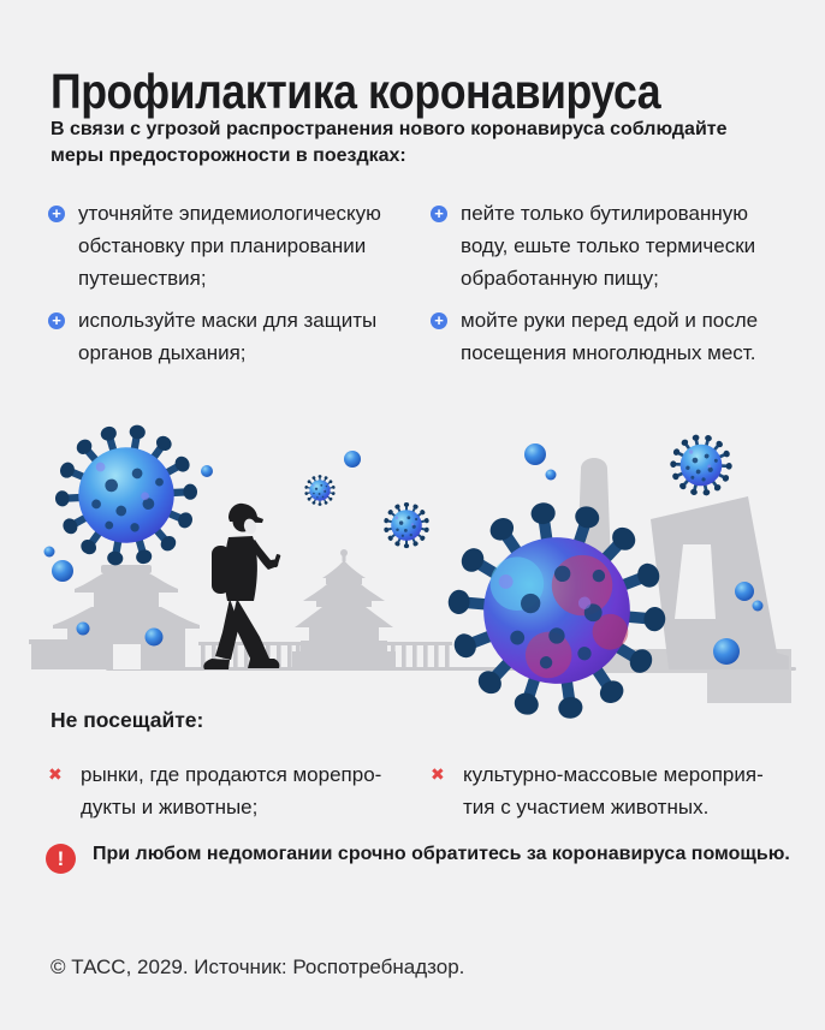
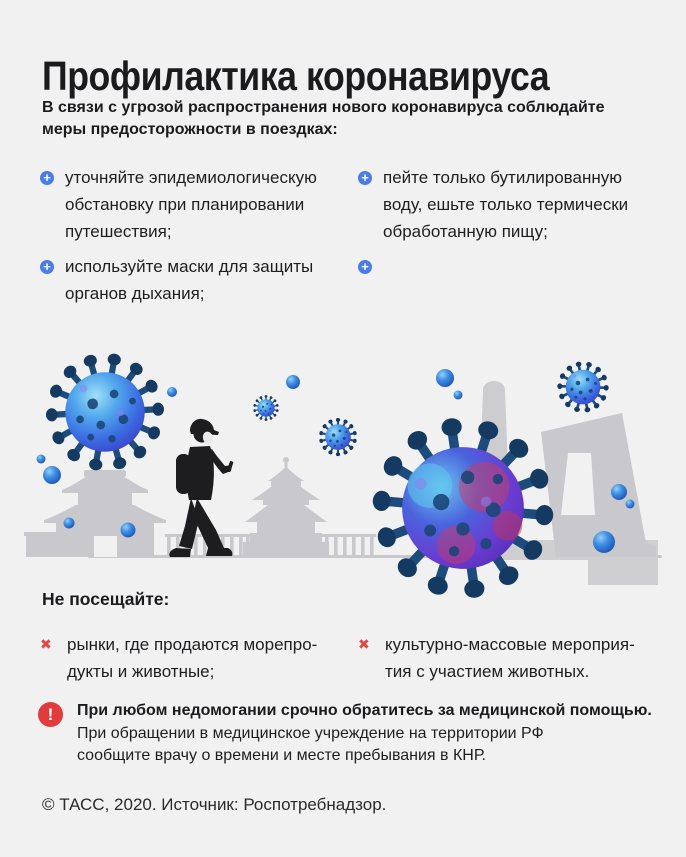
  Профилактика коронавируса
  В связи с угрозой распространения нового коронавируса соблюдайте
  меры предосторожности в поездках:
  +
  уточняйте эпидемиологическую
  обстановку при планировании
  путешествия;
  +
  используйте маски для защиты
  органов дыхания;
  +
  пейте только бутилированную
  воду, ешьте только термически
  обработанную пищу;
  +
- мойте руки перед едой и после
- посещения многолюдных мест.
  Не посещайте:
  ✖
  рынки, где продаются морепро-
  дукты и животные;
  ✖
  культурно-массовые мероприя-
  тия с участием животных.
  !
- При любом недомогании срочно обратитесь за коронавируса помощью.
+ При любом недомогании срочно обратитесь за медицинской помощью.
+ При обращении в медицинское учреждение на территории РФ
+ сообщите врачу о времени и месте пребывания в КНР.
- © ТАСС, 2029. Источник: Роспотребнадзор.
+ © ТАСС, 2020. Источник: Роспотребнадзор.
